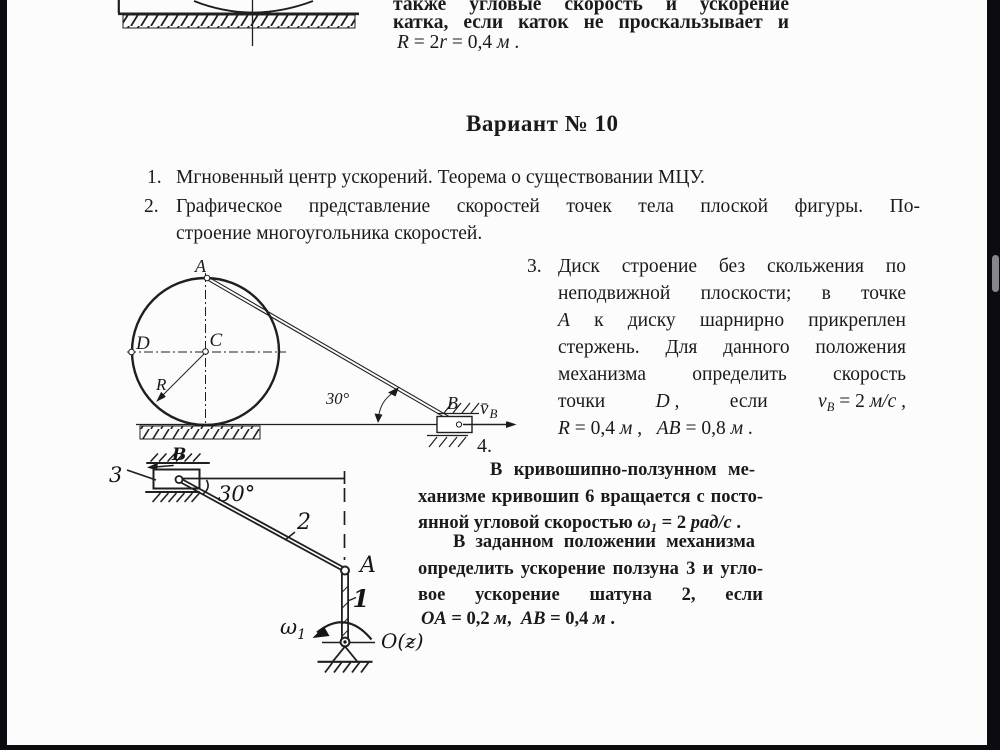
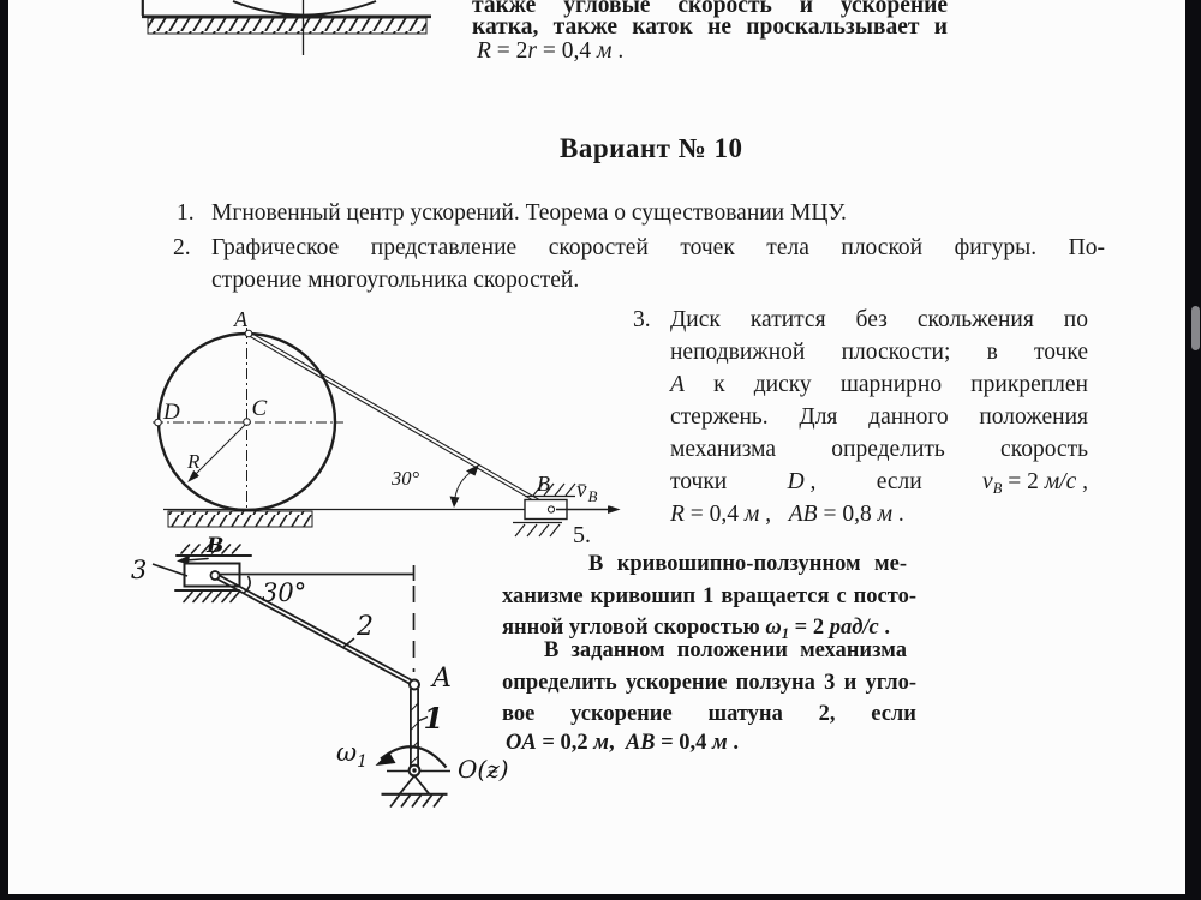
  также угловые скорость и ускорение
- катка, если каток не проскальзывает и
+ катка, также каток не проскальзывает и
  R = 2r = 0,4 м .
  Вариант № 10
  1.
  Мгновенный центр ускорений. Теорема о существовании МЦУ.
  2.
  Графическое представление скоростей точек тела плоской фигуры. По-
  строение многоугольника скоростей.
  3.
- Диск строение без скольжения по
+ Диск катится без скольжения по
  неподвижной плоскости; в точке
  A к диску шарнирно прикреплен
  стержень. Для данного положения
  механизма определить скорость
  точки
  D ,
  если
  vB = 2 м/с ,
  R = 0,4 м , AB = 0,8 м .
  A
  D
  C
  R
  30°
  B
  v̄B
- 4.
+ 5.
  В кривошипно-ползунном ме-
- ханизме кривошип 6 вращается с посто-
+ ханизме кривошип 1 вращается с посто-
  янной угловой скоростью ω1 = 2 рад/с .
  В заданном положении механизма
  определить ускорение ползуна 3 и угло-
  вое
  ускорение
  шатуна
  2,
  если
  OA = 0,2 м, AB = 0,4 м .
  B
  3
  30°
  2
  A
  1
  ω1
  O(ƶ)
